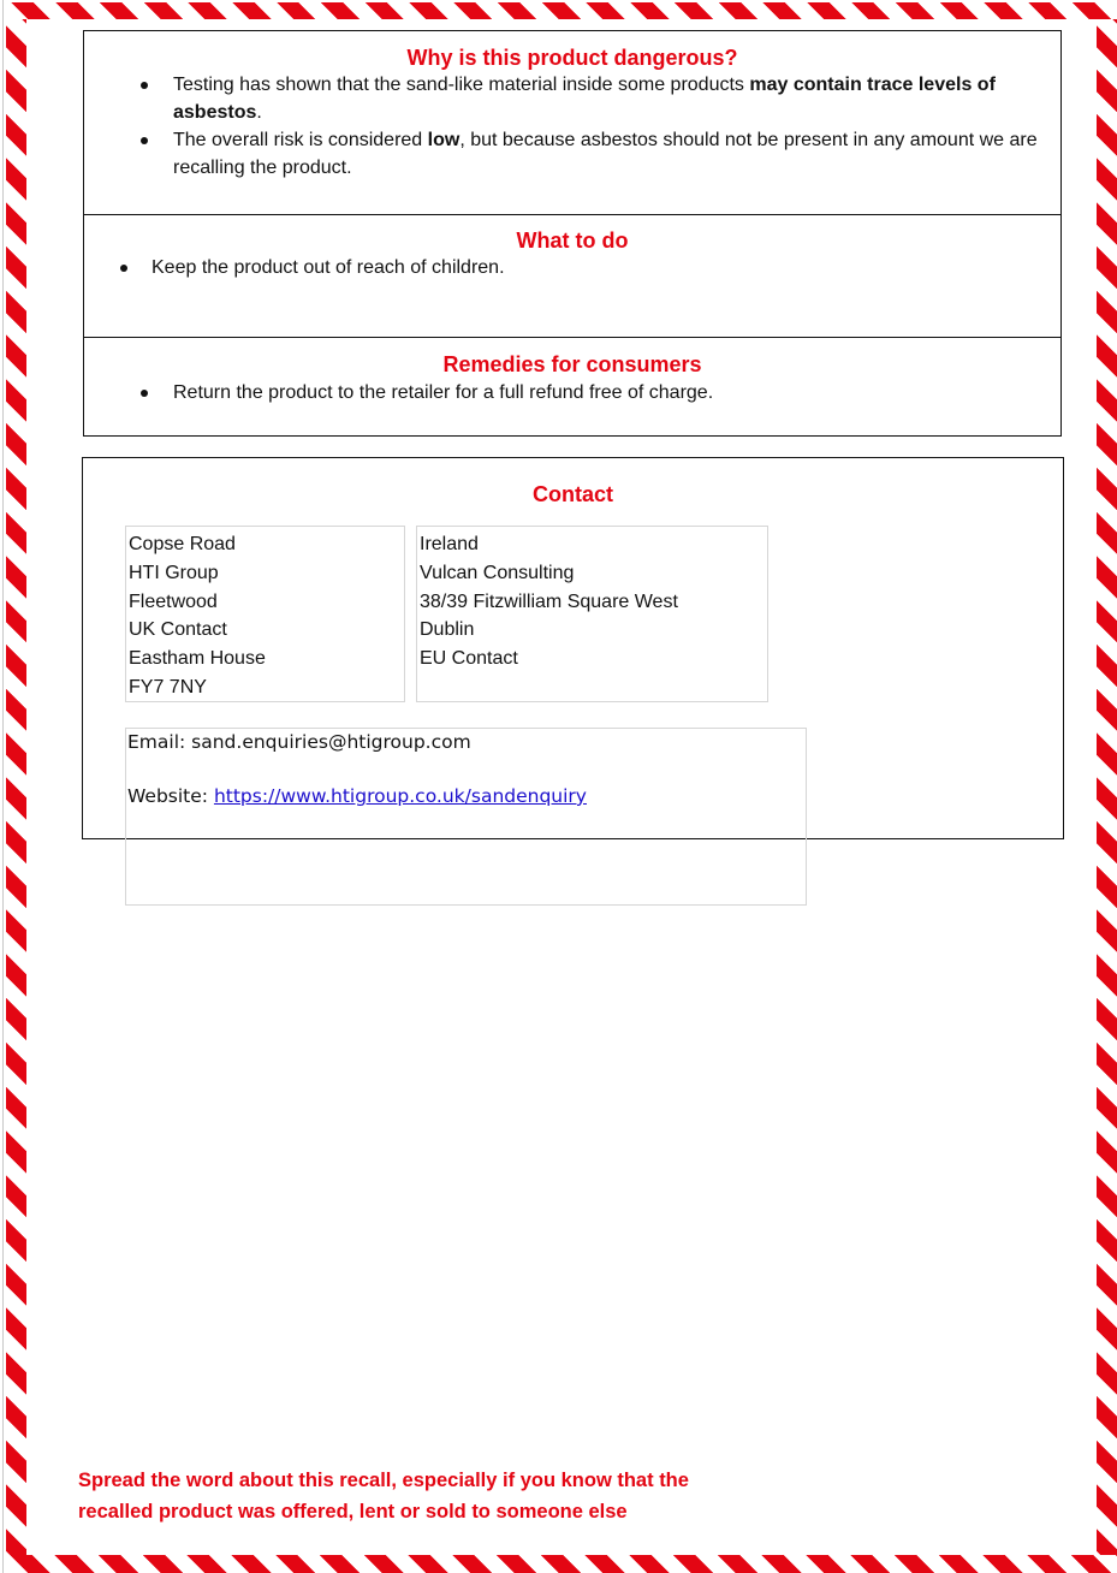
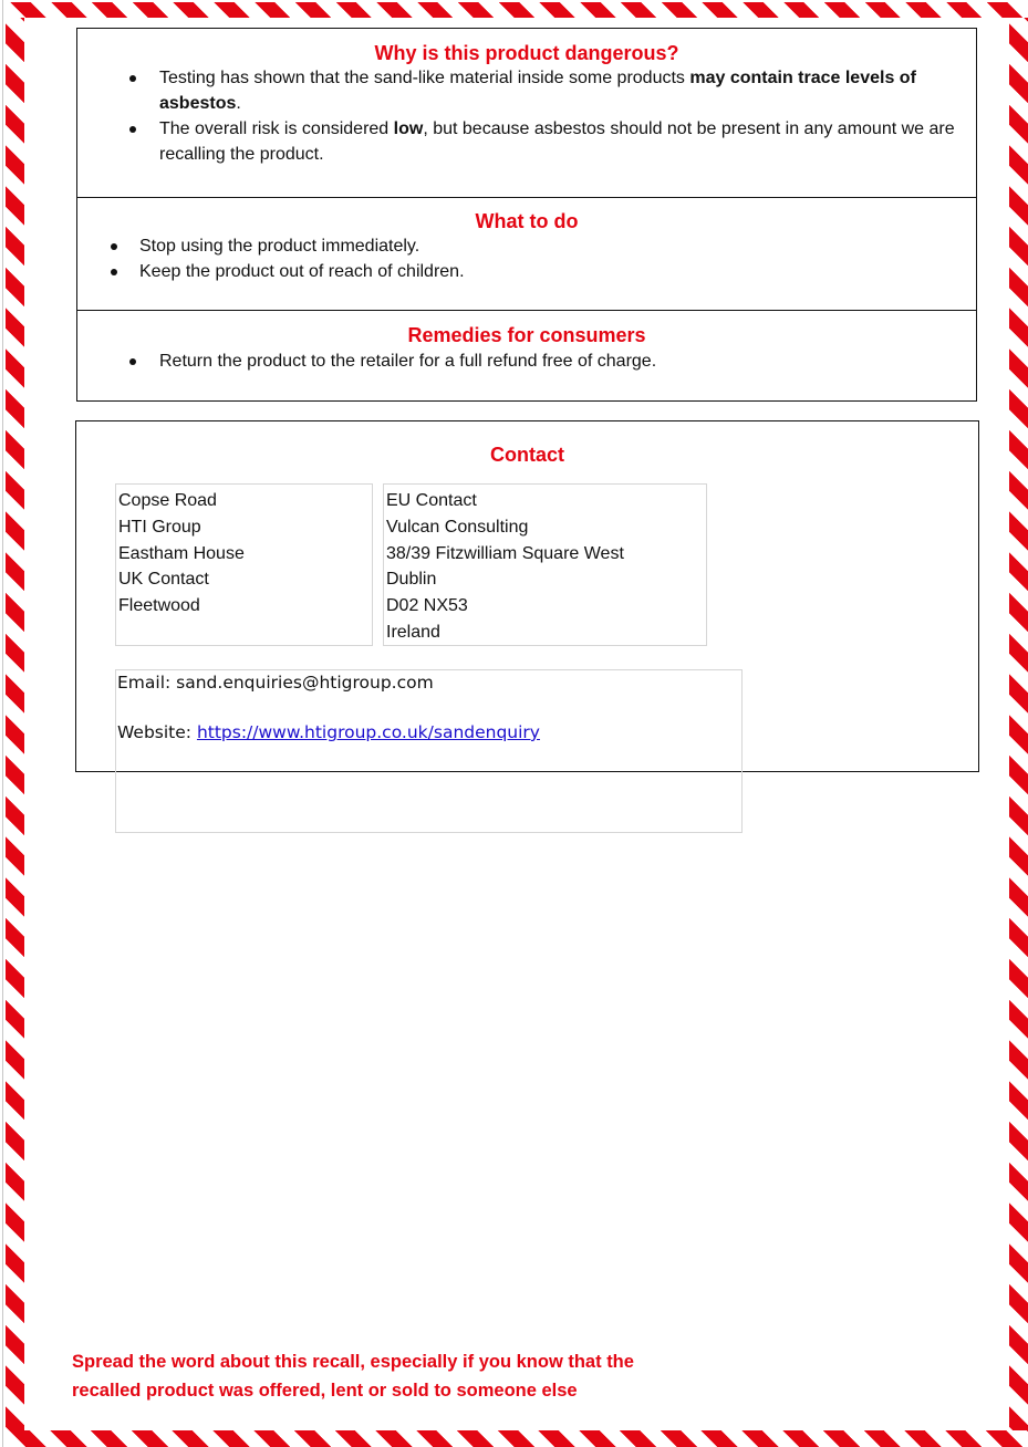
  Why is this product dangerous?
  Testing has shown that the sand-like material inside some products may contain trace levels of asbestos.
  The overall risk is considered low, but because asbestos should not be present in any amount we are recalling the product.
  What to do
+ Stop using the product immediately.
  Keep the product out of reach of children.
  Remedies for consumers
  Return the product to the retailer for a full refund free of charge.
  Contact
  Copse Road
  HTI Group
- Fleetwood
+ Eastham House
  UK Contact
- Eastham House
+ Fleetwood
- FY7 7NY
- Ireland
+ EU Contact
  Vulcan Consulting
  38/39 Fitzwilliam Square West
  Dublin
+ D02 NX53
- EU Contact
+ Ireland
  Email: sand.enquiries@htigroup.com
  Website: https://www.htigroup.co.uk/sandenquiry
  Spread the word about this recall, especially if you know that the
  recalled product was offered, lent or sold to someone else
